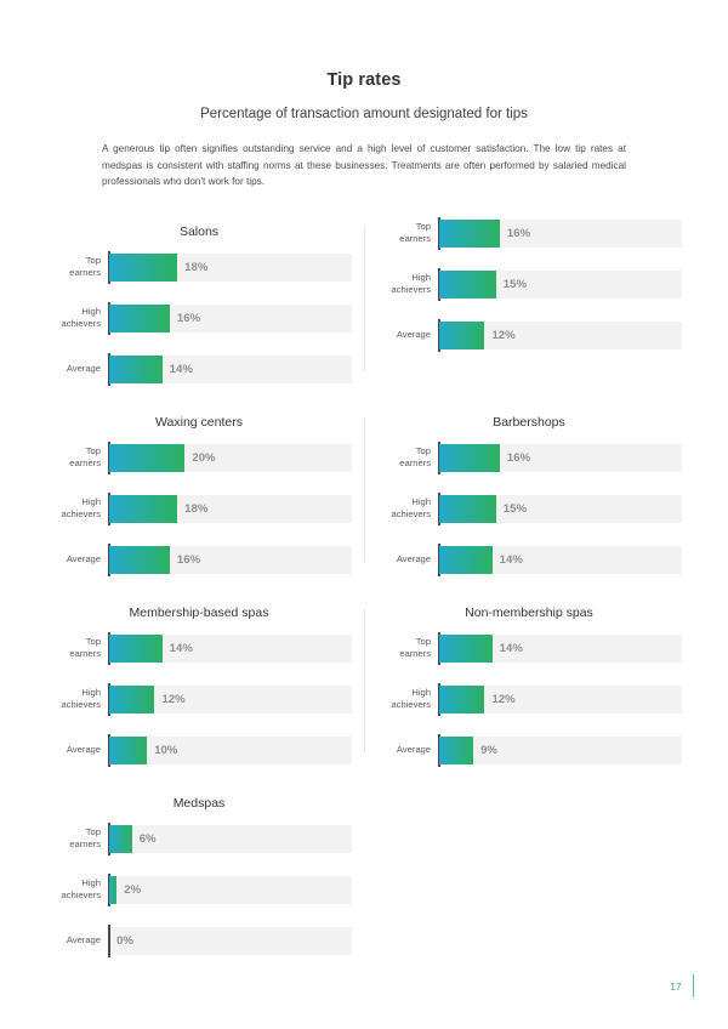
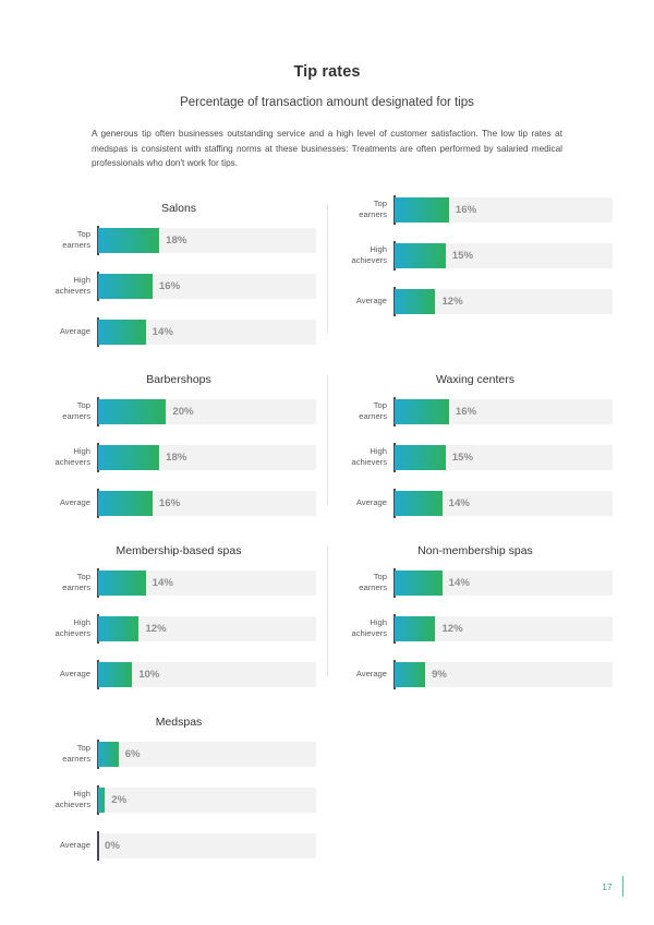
  Tip rates
  Percentage of transaction amount designated for tips
- A generous tip often signifies outstanding service and a high level of customer satisfaction. The low tip rates at medspas is consistent with staffing norms at these businesses: Treatments are often performed by salaried medical professionals who don't work for tips.
+ A generous tip often businesses outstanding service and a high level of customer satisfaction. The low tip rates at medspas is consistent with staffing norms at these businesses: Treatments are often performed by salaried medical professionals who don't work for tips.
  Salons
  Top
  earners
  18%
  High
  achievers
  16%
  Average
  14%
  Top
  earners
  16%
  High
  achievers
  15%
  Average
  12%
- Waxing centers
+ Barbershops
  Top
  earners
  20%
  High
  achievers
  18%
  Average
  16%
- Barbershops
+ Waxing centers
  Top
  earners
  16%
  High
  achievers
  15%
  Average
  14%
  Membership-based spas
  Top
  earners
  14%
  High
  achievers
  12%
  Average
  10%
  Non-membership spas
  Top
  earners
  14%
  High
  achievers
  12%
  Average
  9%
  Medspas
  Top
  earners
  6%
  High
  achievers
  2%
  Average
  0%
  17
